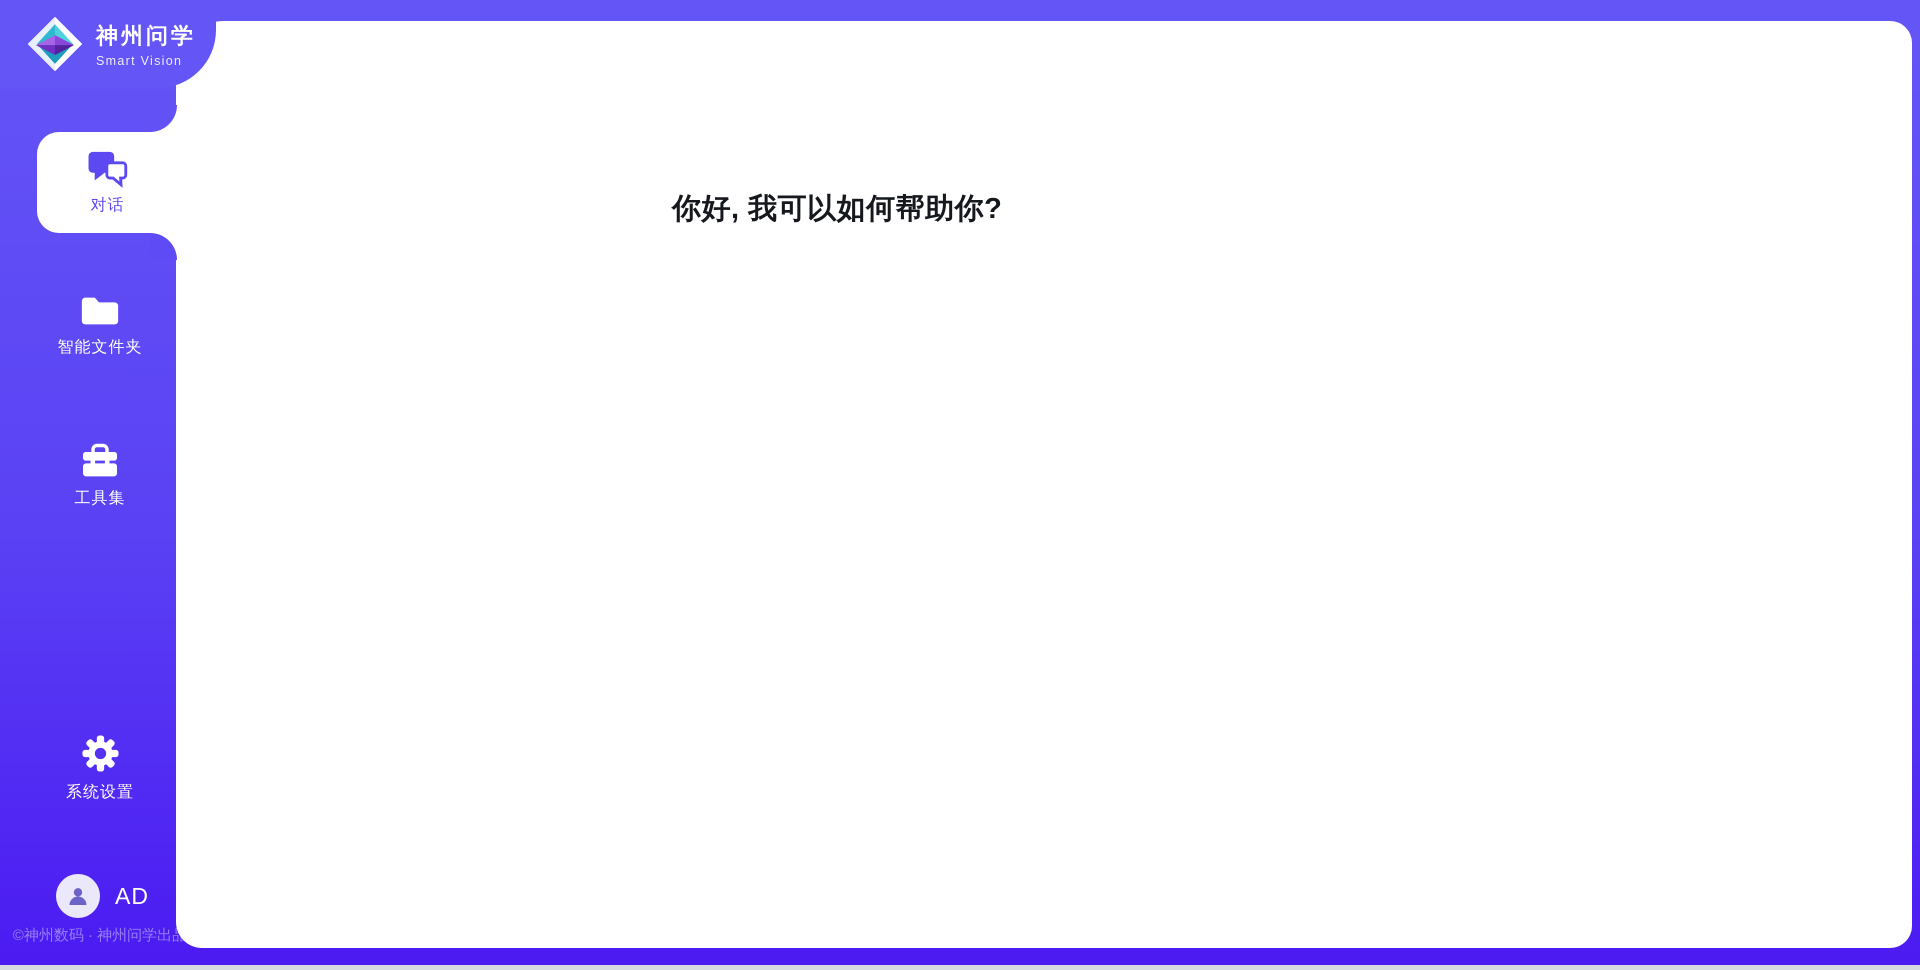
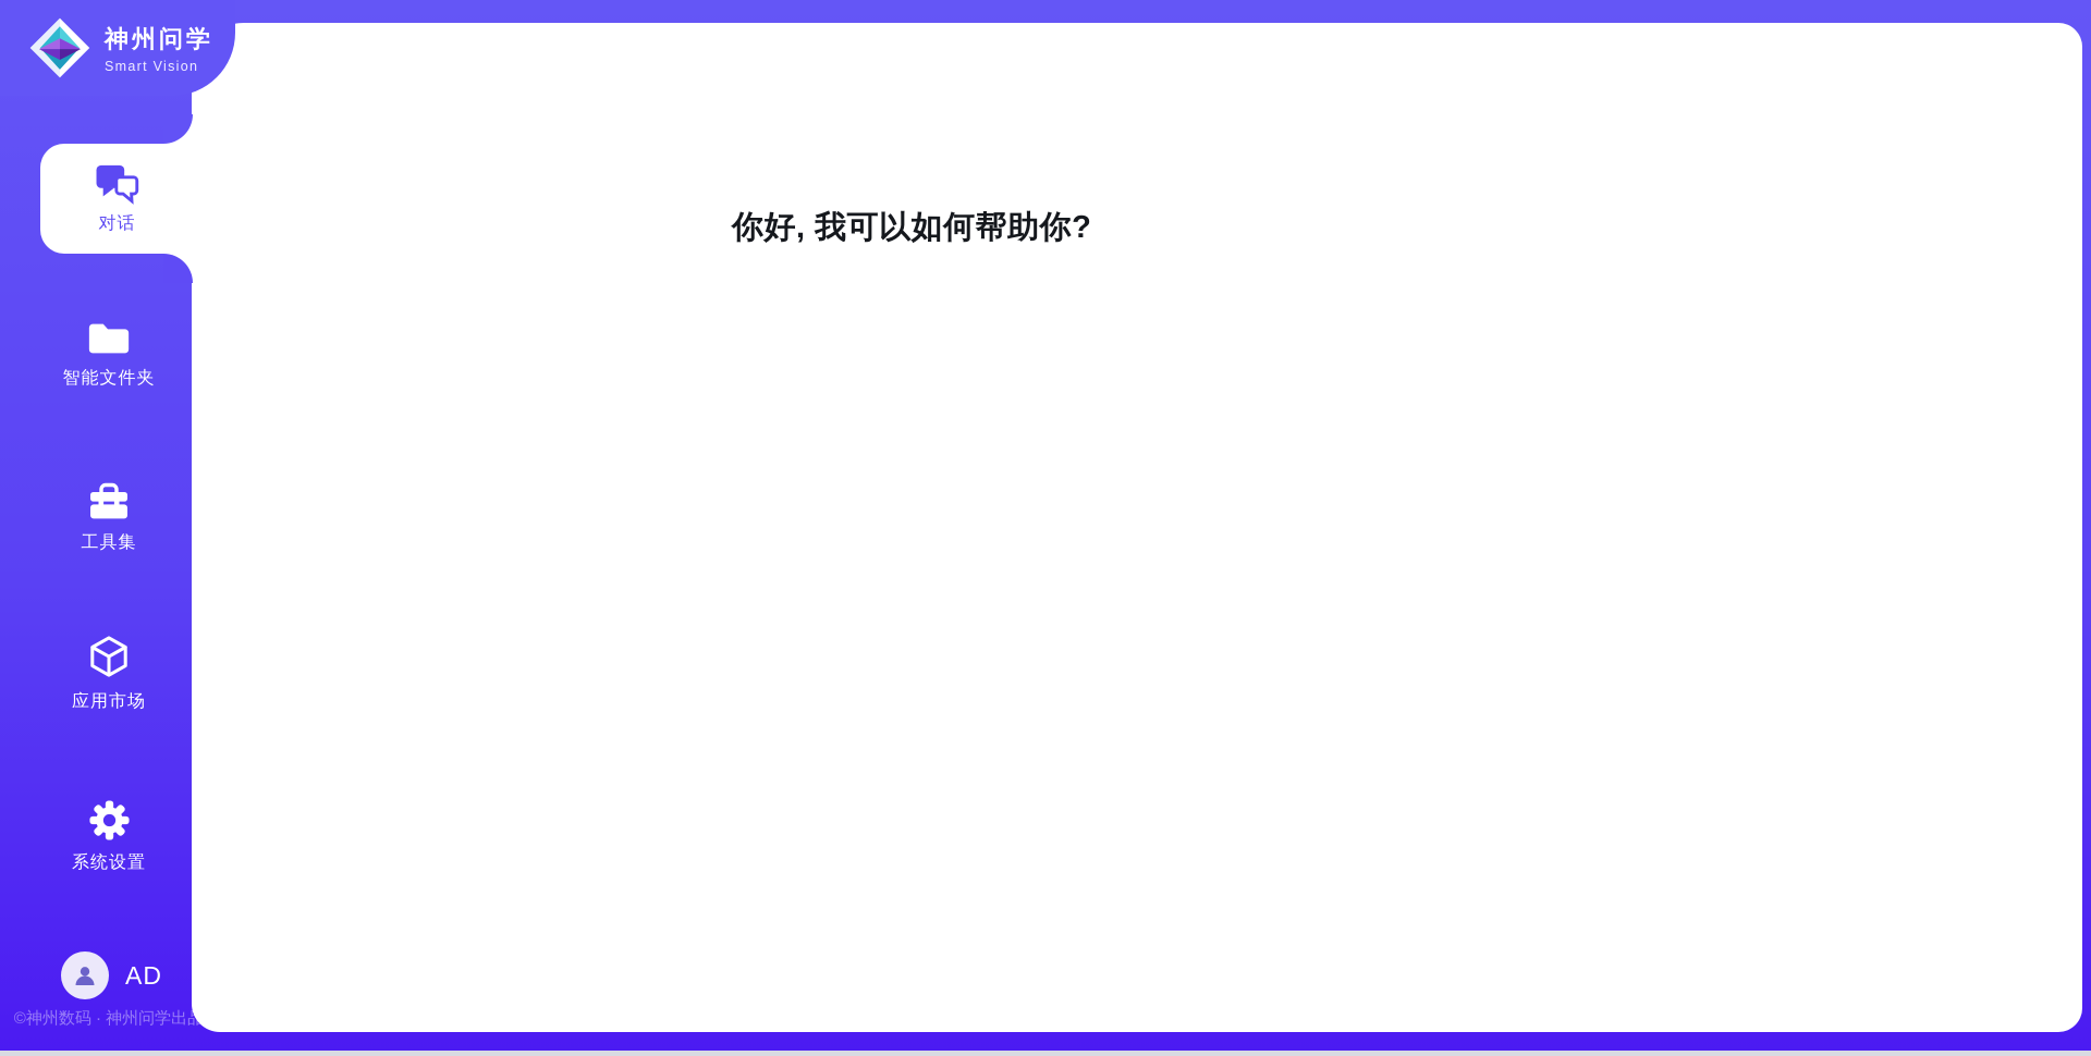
  神州问学
  Smart Vision
  对话
  智能文件夹
  工具集
+ 应用市场
  系统设置
  AD
  ©神州数码 · 神州问学出品
  你好, 我可以如何帮助你?
